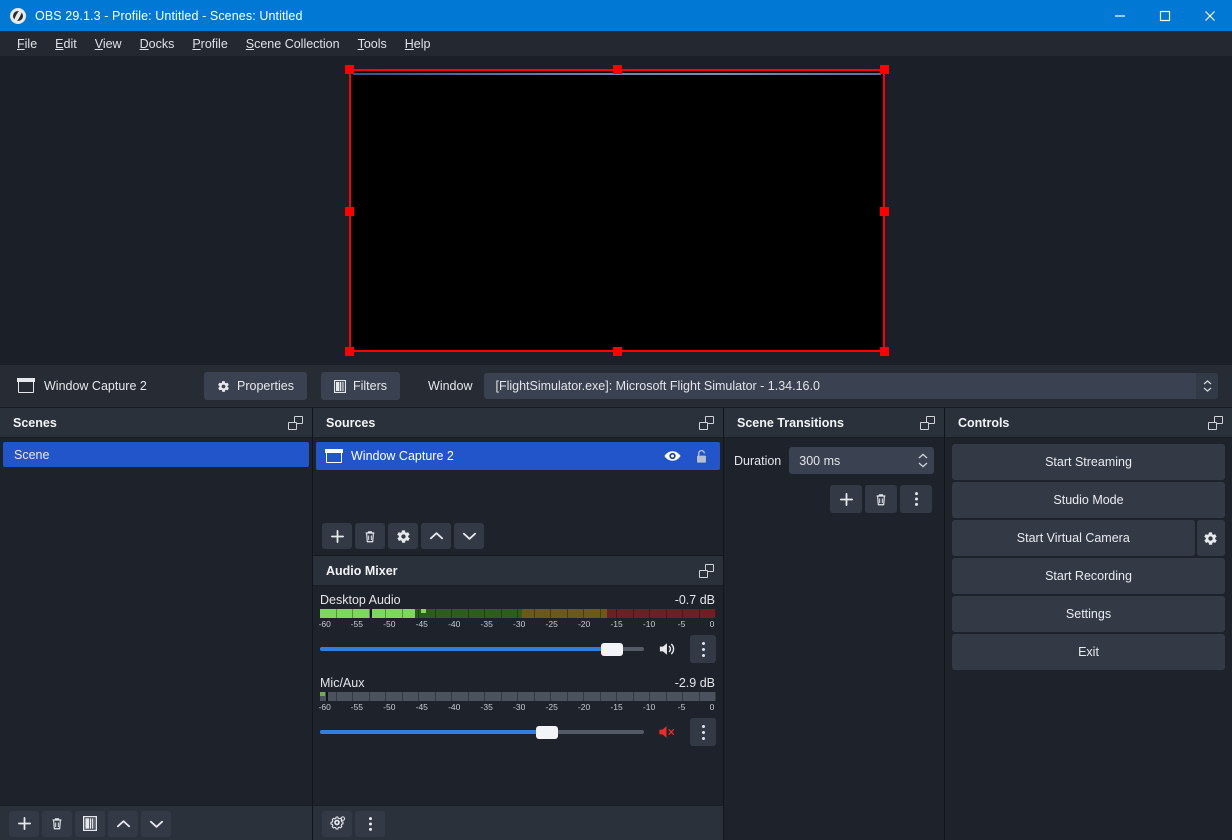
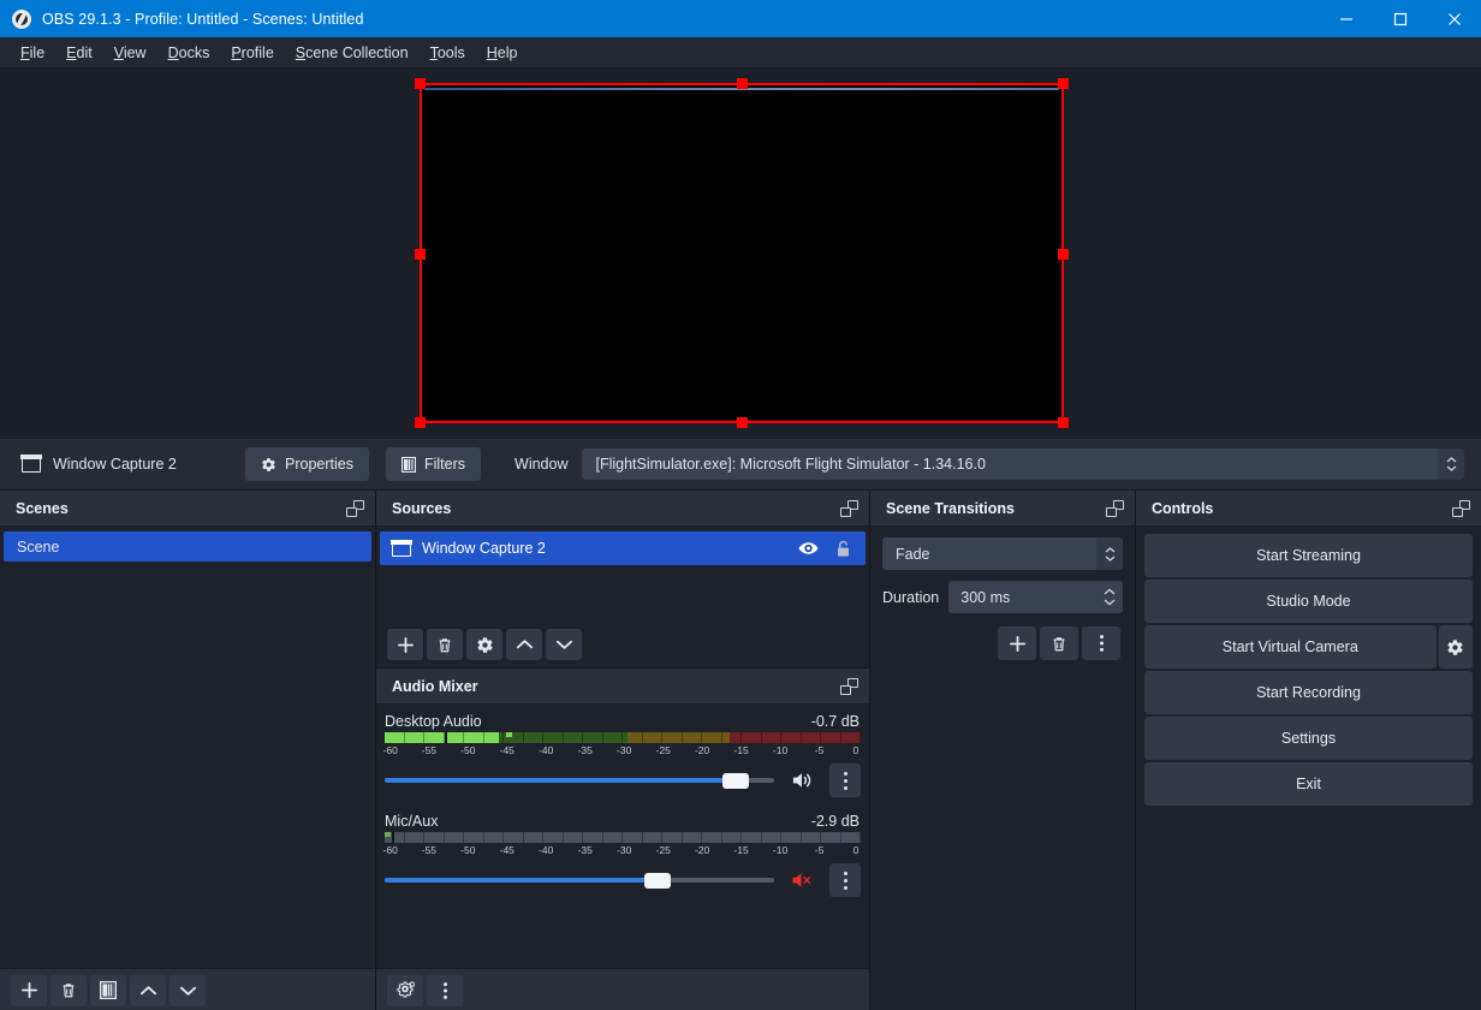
  OBS 29.1.3 - Profile: Untitled - Scenes: Untitled
  File
  Edit
  View
  Docks
  Profile
  Scene Collection
  Tools
  Help
  Window Capture 2
  Properties
  Filters
  Window
  [FlightSimulator.exe]: Microsoft Flight Simulator - 1.34.16.0
  Scenes
  Scene
  Sources
  Window Capture 2
  Audio Mixer
  Desktop Audio
  -0.7 dB
  -60
  -55
  -50
  -45
  -40
  -35
  -30
  -25
  -20
  -15
  -10
  -5
  0
  Mic/Aux
  -2.9 dB
  -60
  -55
  -50
  -45
  -40
  -35
  -30
  -25
  -20
  -15
  -10
  -5
  0
  Scene Transitions
+ Fade
  Duration
  300 ms
  Controls
  Start Streaming
  Studio Mode
  Start Virtual Camera
  Start Recording
  Settings
  Exit
